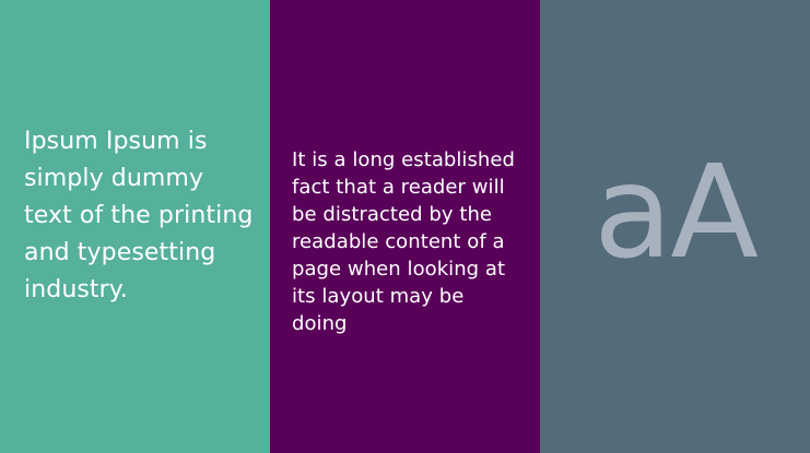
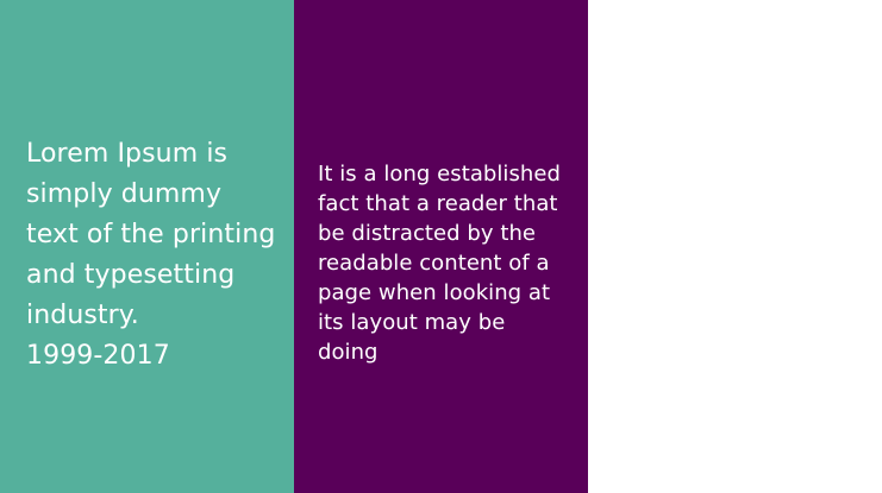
- Ipsum Ipsum is simply dummy text of the printing and typesetting industry.
+ Lorem Ipsum is simply dummy text of the printing and typesetting industry.
+ 1999-2017
- It is a long established fact that a reader will be distracted by the readable content of a page when looking at its layout may be doing
+ It is a long established fact that a reader that be distracted by the readable content of a page when looking at its layout may be doing
- aA
